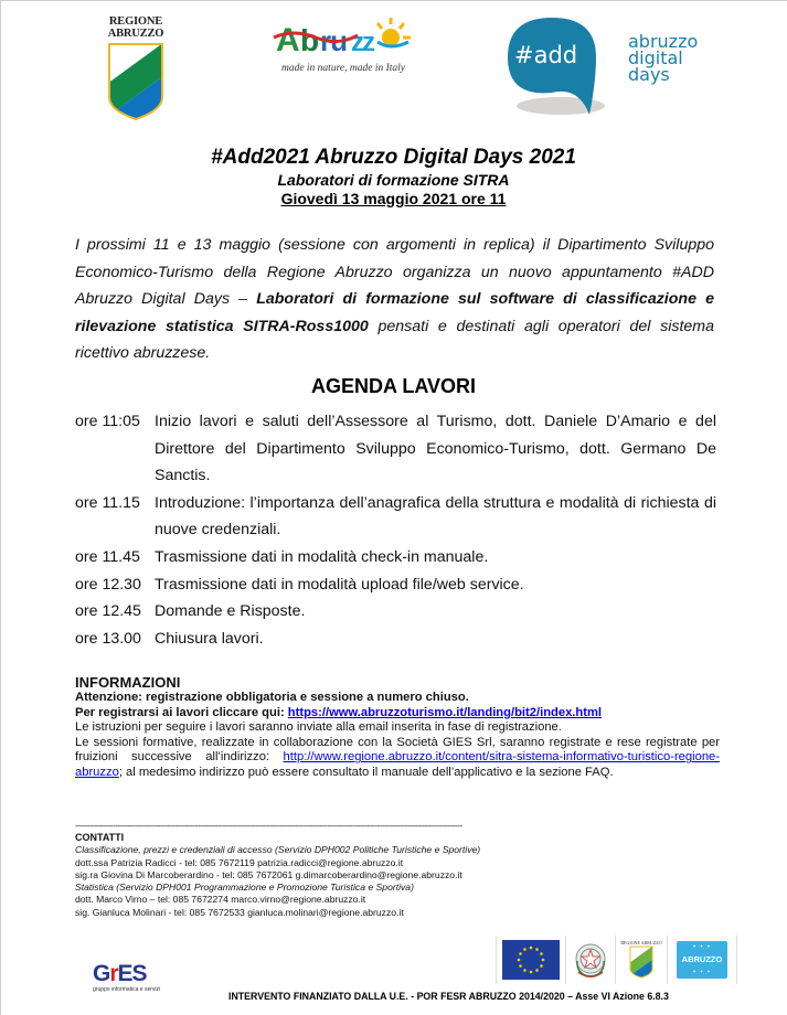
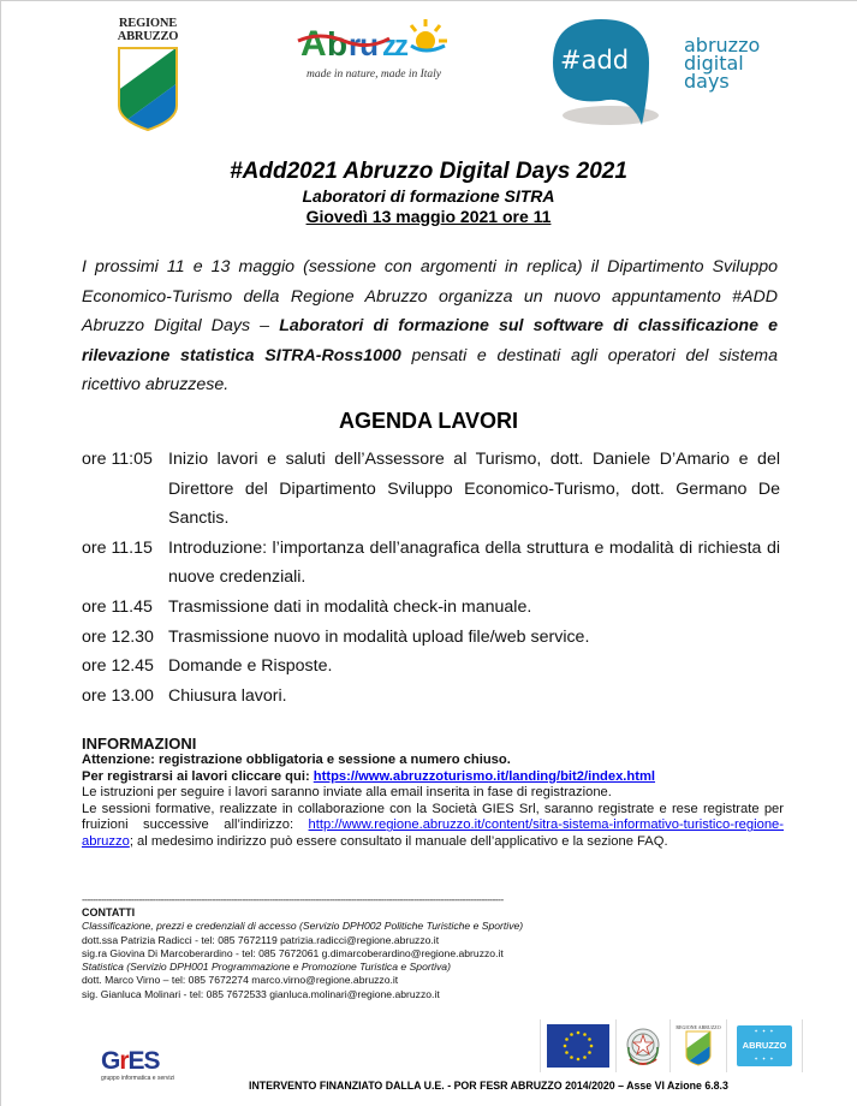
  REGIONE
  ABRUZZO
  A
  b
  zz
  made in nature, made in Italy
  #add
  abruzzo
  digital
  days
  #Add2021 Abruzzo Digital Days 2021
  Laboratori di formazione SITRA
  Giovedì 13 maggio 2021 ore 11
  I prossimi 11 e 13 maggio (sessione con argomenti in replica) il Dipartimento Sviluppo Economico-Turismo della Regione Abruzzo organizza un nuovo appuntamento #ADD Abruzzo Digital Days – Laboratori di formazione sul software di classificazione e rilevazione statistica SITRA-Ross1000 pensati e destinati agli operatori del sistema ricettivo abruzzese.
  AGENDA LAVORI
  ore 11:05
  Inizio lavori e saluti dell’Assessore al Turismo, dott. Daniele D’Amario e del Direttore del Dipartimento Sviluppo Economico-Turismo, dott. Germano De Sanctis.
  ore 11.15
  Introduzione: l’importanza dell’anagrafica della struttura e modalità di richiesta di nuove credenziali.
  ore 11.45
  Trasmissione dati in modalità check-in manuale.
  ore 12.30
- Trasmissione dati in modalità upload file/web service.
+ Trasmissione nuovo in modalità upload file/web service.
  ore 12.45
  Domande e Risposte.
  ore 13.00
  Chiusura lavori.
  INFORMAZIONI
  Attenzione: registrazione obbligatoria e sessione a numero chiuso.
  Per registrarsi ai lavori cliccare qui: https://www.abruzzoturismo.it/landing/bit2/index.html
  Le istruzioni per seguire i lavori saranno inviate alla email inserita in fase di registrazione.
  Le sessioni formative, realizzate in collaborazione con la Società GIES Srl, saranno registrate e rese registrate per fruizioni successive all’indirizzo: http://www.regione.abruzzo.it/content/sitra-sistema-informativo-turistico-regione-abruzzo; al medesimo indirizzo può essere consultato il manuale dell’applicativo e la sezione FAQ.
  -----------------------------------------------------------------------------------------------------------------------------------------------------------
  CONTATTI
  Classificazione, prezzi e credenziali di accesso (Servizio DPH002 Politiche Turistiche e Sportive)
  dott.ssa Patrizia Radicci - tel: 085 7672119 patrizia.radicci@regione.abruzzo.it
  sig.ra Giovina Di Marcoberardino - tel: 085 7672061 g.dimarcoberardino@regione.abruzzo.it
  Statistica (Servizio DPH001 Programmazione e Promozione Turistica e Sportiva)
  dott. Marco Virno – tel: 085 7672274 marco.virno@regione.abruzzo.it
  sig. Gianluca Molinari - tel: 085 7672533 gianluca.molinari@regione.abruzzo.it
  GrES
  INTERVENTO FINANZIATO DALLA U.E. - POR FESR ABRUZZO 2014/2020 – Asse VI Azione 6.8.3
  ABRUZZO
